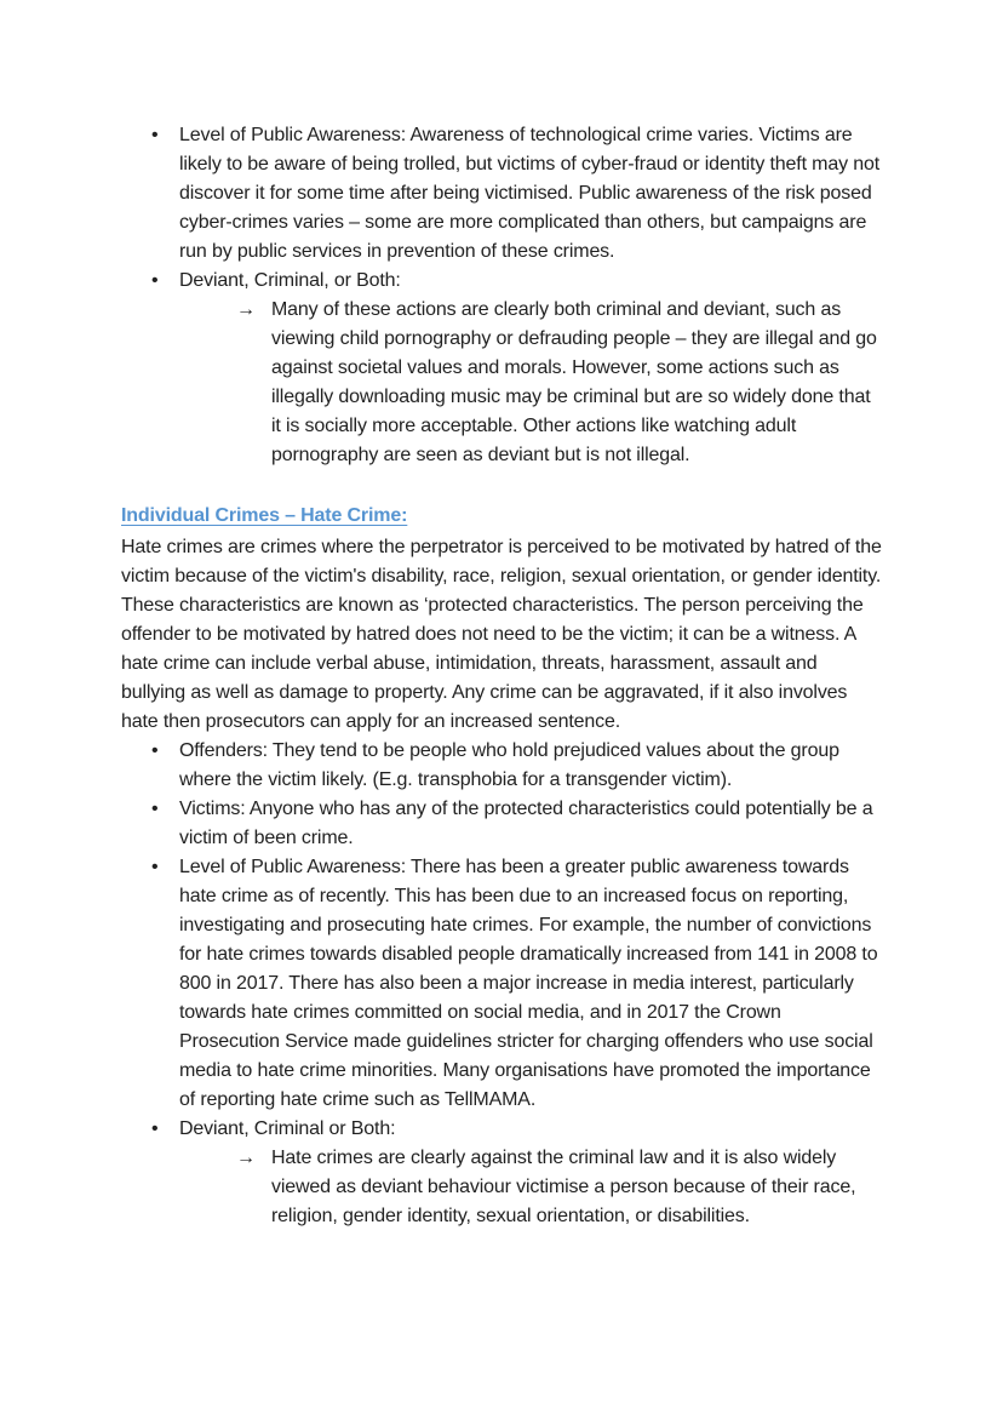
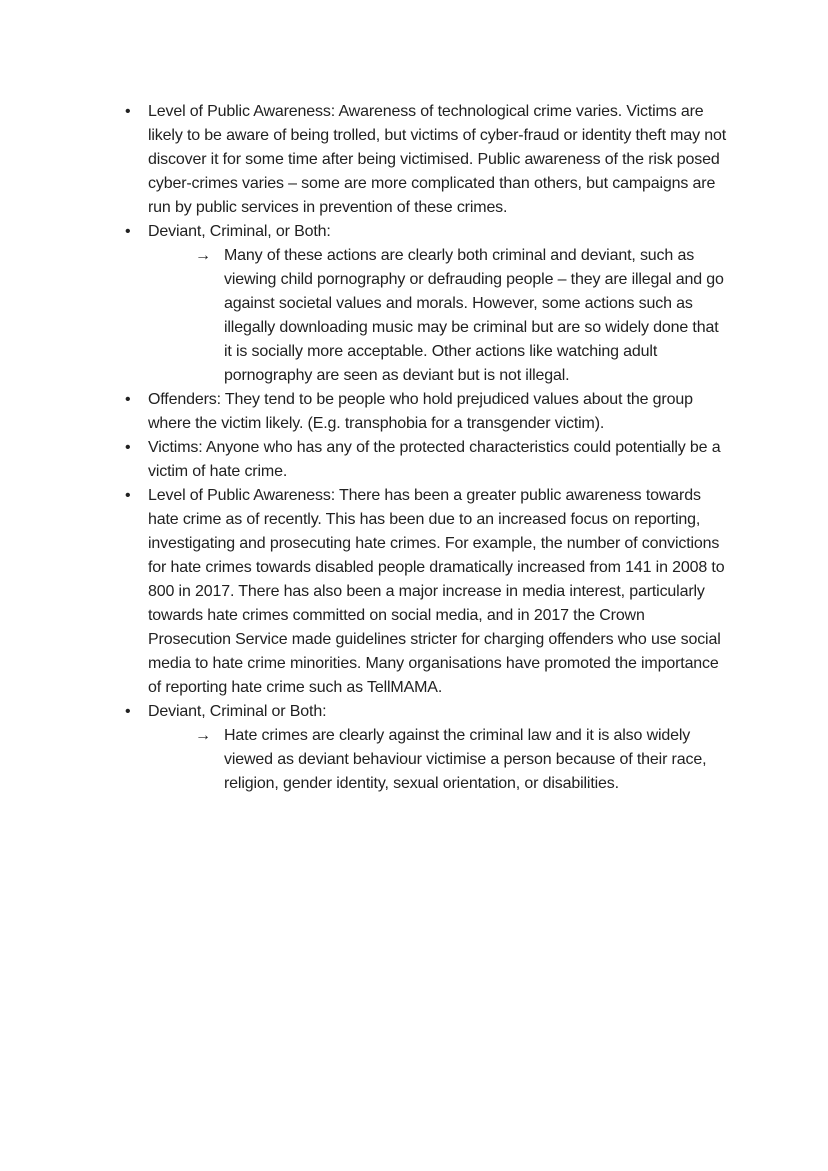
  •
  Level of Public Awareness: Awareness of technological crime varies. Victims are likely to be aware of being trolled, but victims of cyber-fraud or identity theft may not discover it for some time after being victimised. Public awareness of the risk posed cyber-crimes varies – some are more complicated than others, but campaigns are run by public services in prevention of these crimes.
  •
  Deviant, Criminal, or Both:
  →
  Many of these actions are clearly both criminal and deviant, such as viewing child pornography or defrauding people – they are illegal and go against societal values and morals. However, some actions such as illegally downloading music may be criminal but are so widely done that it is socially more acceptable. Other actions like watching adult pornography are seen as deviant but is not illegal.
- Individual Crimes – Hate Crime:
- Hate crimes are crimes where the perpetrator is perceived to be motivated by hatred of the victim because of the victim's disability, race, religion, sexual orientation, or gender identity. These characteristics are known as ‘protected characteristics. The person perceiving the offender to be motivated by hatred does not need to be the victim; it can be a witness. A hate crime can include verbal abuse, intimidation, threats, harassment, assault and bullying as well as damage to property. Any crime can be aggravated, if it also involves hate then prosecutors can apply for an increased sentence.
  •
  Offenders: They tend to be people who hold prejudiced values about the group where the victim likely. (E.g. transphobia for a transgender victim).
  •
- Victims: Anyone who has any of the protected characteristics could potentially be a victim of been crime.
+ Victims: Anyone who has any of the protected characteristics could potentially be a victim of hate crime.
  •
  Level of Public Awareness: There has been a greater public awareness towards hate crime as of recently. This has been due to an increased focus on reporting, investigating and prosecuting hate crimes. For example, the number of convictions for hate crimes towards disabled people dramatically increased from 141 in 2008 to 800 in 2017. There has also been a major increase in media interest, particularly towards hate crimes committed on social media, and in 2017 the Crown Prosecution Service made guidelines stricter for charging offenders who use social media to hate crime minorities. Many organisations have promoted the importance of reporting hate crime such as TellMAMA.
  •
  Deviant, Criminal or Both:
  →
  Hate crimes are clearly against the criminal law and it is also widely viewed as deviant behaviour victimise a person because of their race, religion, gender identity, sexual orientation, or disabilities.
